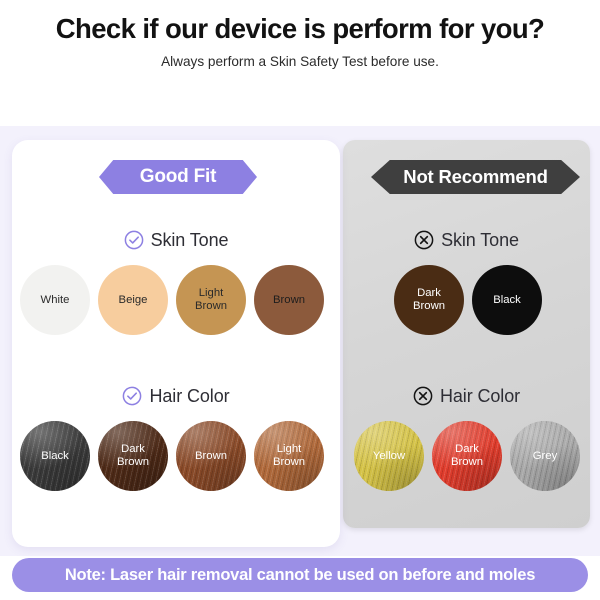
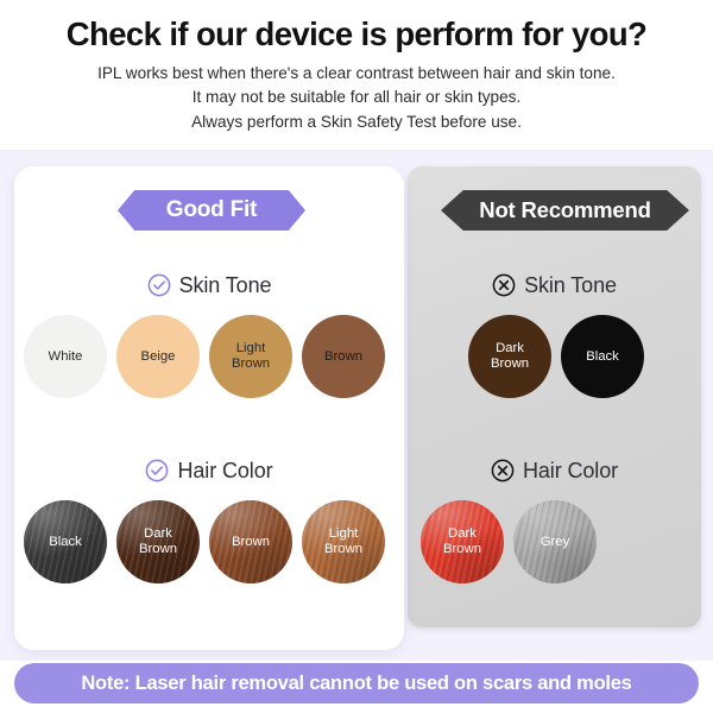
  Check if our device is perform for you?
+ IPL works best when there's a clear contrast between hair and skin tone.
+ It may not be suitable for all hair or skin types.
  Always perform a Skin Safety Test before use.
  Good Fit
  Not Recommend
  Skin Tone
  White
  Beige
  Light
  Brown
  Brown
  Hair Color
  Black
  Dark
  Brown
  Brown
  Light
  Brown
  Skin Tone
  Dark
  Brown
  Black
  Hair Color
- Yellow
  Dark
  Brown
  Grey
- Note: Laser hair removal cannot be used on before and moles
+ Note: Laser hair removal cannot be used on scars and moles
